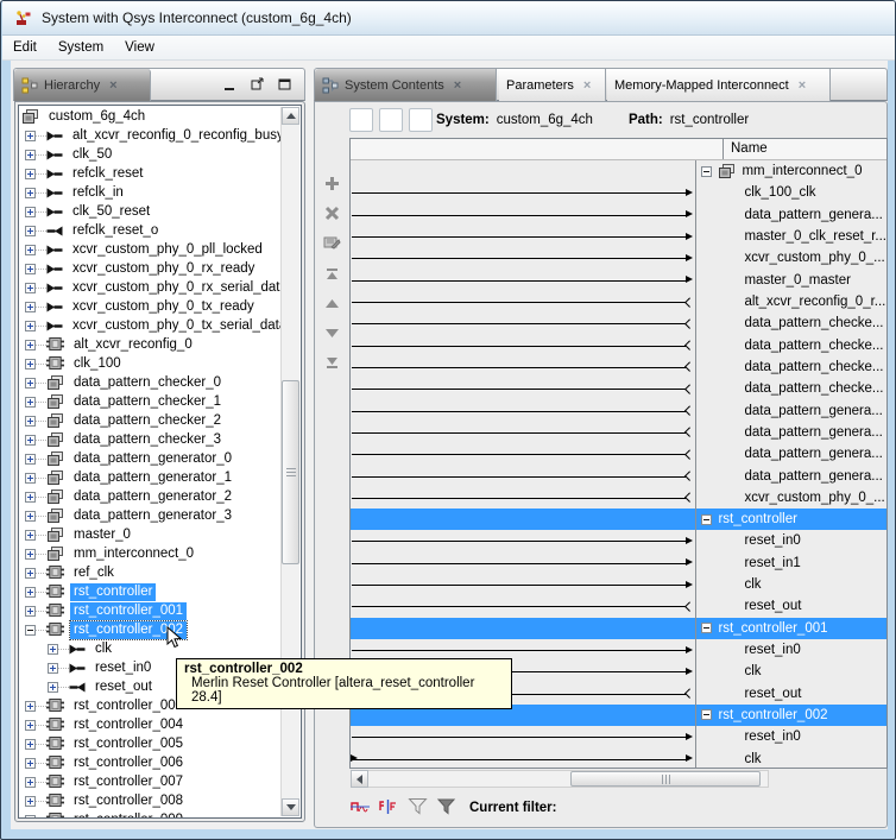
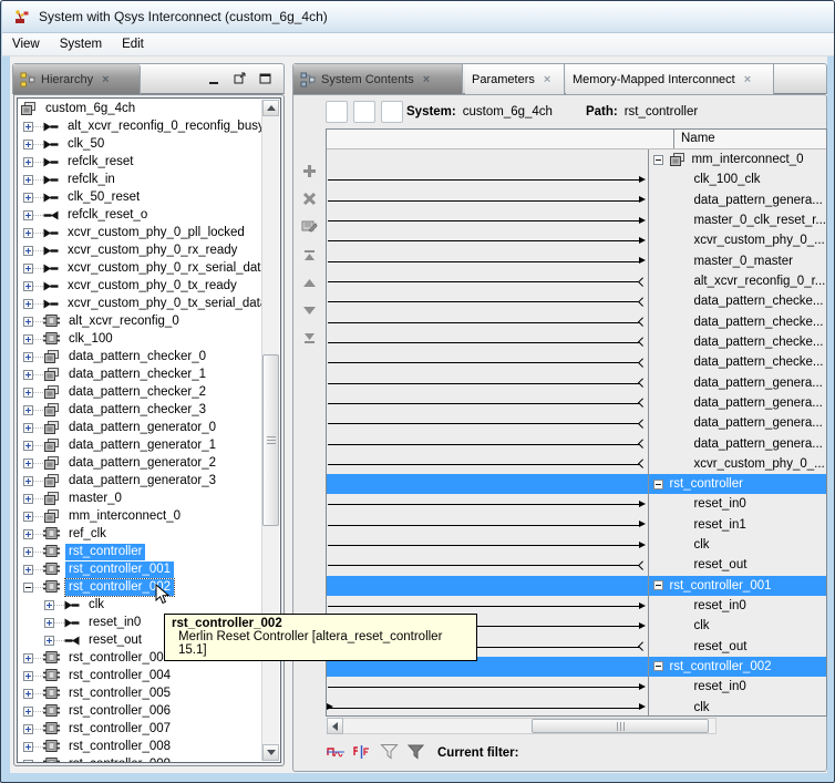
  System with Qsys Interconnect (custom_6g_4ch)
- Edit
+ View
  System
- View
+ Edit
  Hierarchy
  ×
  custom_6g_4ch
  alt_xcvr_reconfig_0_reconfig_bus
  clk_50
  refclk_reset
  refclk_in
  clk_50_reset
  refclk_reset_o
  xcvr_custom_phy_0_pll_locked
  xcvr_custom_phy_0_rx_ready
  xcvr_custom_phy_0_rx_serial_dat
  xcvr_custom_phy_0_tx_ready
  xcvr_custom_phy_0_tx_serial_dat
  alt_xcvr_reconfig_0
  clk_100
  data_pattern_checker_0
  data_pattern_checker_1
  data_pattern_checker_2
  data_pattern_checker_3
  data_pattern_generator_0
  data_pattern_generator_1
  data_pattern_generator_2
  data_pattern_generator_3
  master_0
  mm_interconnect_0
  ref_clk
  rst_controller
  rst_controller_001
  rst_controller_002
  clk
  reset_in0
  reset_out
  rst_controller_00
  rst_controller_004
  rst_controller_005
  rst_controller_006
  rst_controller_007
  rst_controller_008
  System Contents
  ×
  Parameters
  ×
  Memory-Mapped Interconnect
  ×
  System:
  custom_6g_4ch
  Path:
  rst_controller
  Name
  mm_interconnect_0
  clk_100_clk
  data_pattern_genera...
  master_0_clk_reset_r...
  xcvr_custom_phy_0_...
  master_0_master
  alt_xcvr_reconfig_0_r...
  data_pattern_checke...
  data_pattern_checke...
  data_pattern_checke...
  data_pattern_checke...
  data_pattern_genera...
  data_pattern_genera...
  data_pattern_genera...
  data_pattern_genera...
  xcvr_custom_phy_0_...
  rst_controller
  reset_in0
  reset_in1
  clk
  reset_out
  rst_controller_001
  reset_in0
  clk
  reset_out
  rst_controller_002
  reset_in0
  clk
  Current filter:
  rst_controller_002
- Merlin Reset Controller [altera_reset_controller 28.4]
+ Merlin Reset Controller [altera_reset_controller 15.1]
